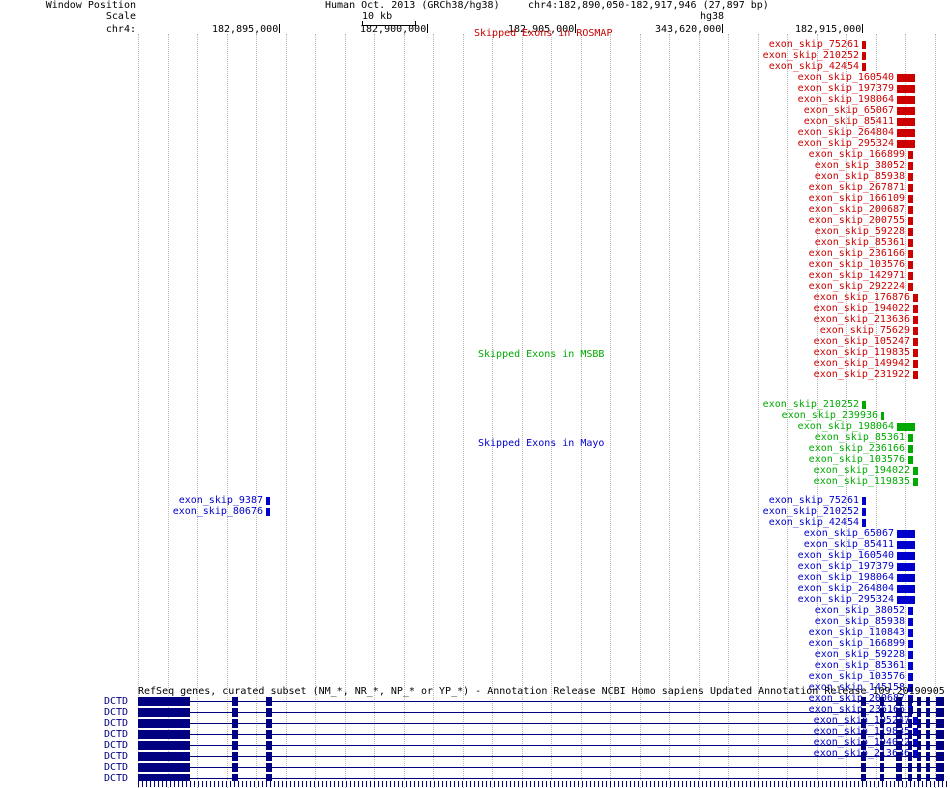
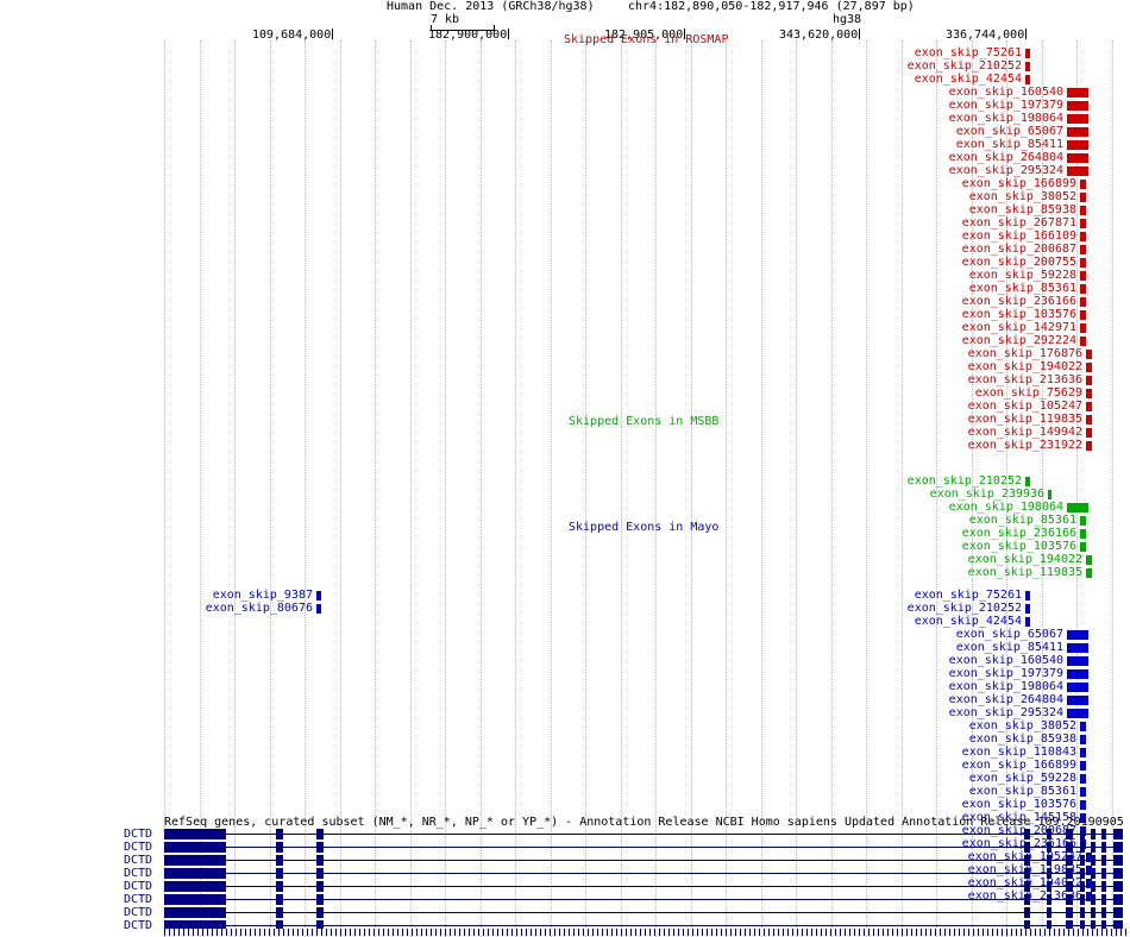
- Window Position
- Scale
- chr4:
- Human Oct. 2013 (GRCh38/hg38)
+ Human Dec. 2013 (GRCh38/hg38)
  chr4:182,890,050-182,917,946 (27,897 bp)
- 10 kb
+ 7 kb
  hg38
- 182,895,000
+ 109,684,000
  182,900,000
  182,905,000
  343,620,000
- 182,915,000
+ 336,744,000
  Skipped Exons in ROSMAP
  Skipped Exons in MSBB
  Skipped Exons in Mayo
  exon_skip_75261
  exon_skip_210252
  exon_skip_42454
  exon_skip_160540
  exon_skip_197379
  exon_skip_198064
  exon_skip_65067
  exon_skip_85411
  exon_skip_264804
  exon_skip_295324
  exon_skip_166899
  exon_skip_38052
  exon_skip_85938
  exon_skip_267871
  exon_skip_166109
  exon_skip_200687
  exon_skip_200755
  exon_skip_59228
  exon_skip_85361
  exon_skip_236166
  exon_skip_103576
  exon_skip_142971
  exon_skip_292224
  exon_skip_176876
  exon_skip_194022
  exon_skip_213636
  exon_skip_75629
  exon_skip_105247
  exon_skip_119835
  exon_skip_149942
  exon_skip_231922
  exon_skip_210252
  exon_skip_239936
  exon_skip_198064
  exon_skip_85361
  exon_skip_236166
  exon_skip_103576
  exon_skip_194022
  exon_skip_119835
  exon_skip_9387
  exon_skip_80676
  exon_skip_75261
  exon_skip_210252
  exon_skip_42454
  exon_skip_65067
  exon_skip_85411
  exon_skip_160540
  exon_skip_197379
  exon_skip_198064
  exon_skip_264804
  exon_skip_295324
  exon_skip_38052
  exon_skip_85938
  exon_skip_110843
  exon_skip_166899
  exon_skip_59228
  exon_skip_85361
  exon_skip_103576
  exon_skip_145158
  exon_skip206
  exon_skip231
  exon_ski_1527
  exon_ski_1985
  exon_ski_1402
  exon_ski_2366
  RefSeq genes, curated subset (NM_*, NR_*, NP_* or YP_*) - Annotation Release NCBI Homo sapiens Updated Annotation Release 109.20190905
  DCTD
  DCTD
  DCTD
  DCTD
  DCTD
  DCTD
  DCTD
  DCTD
